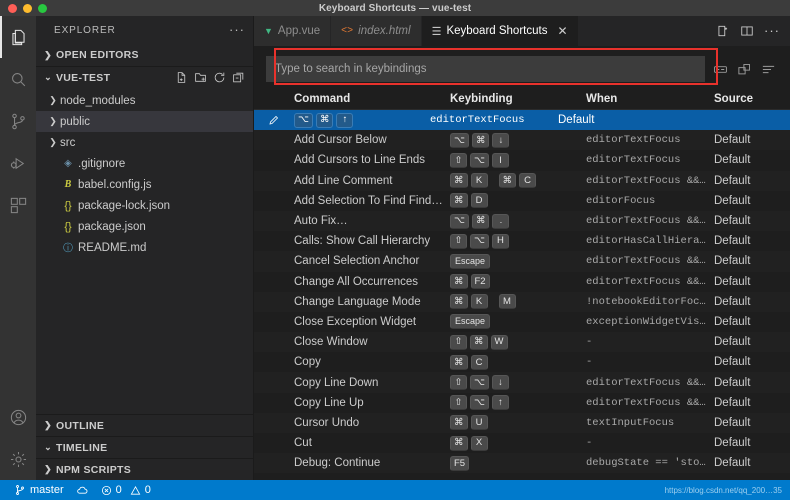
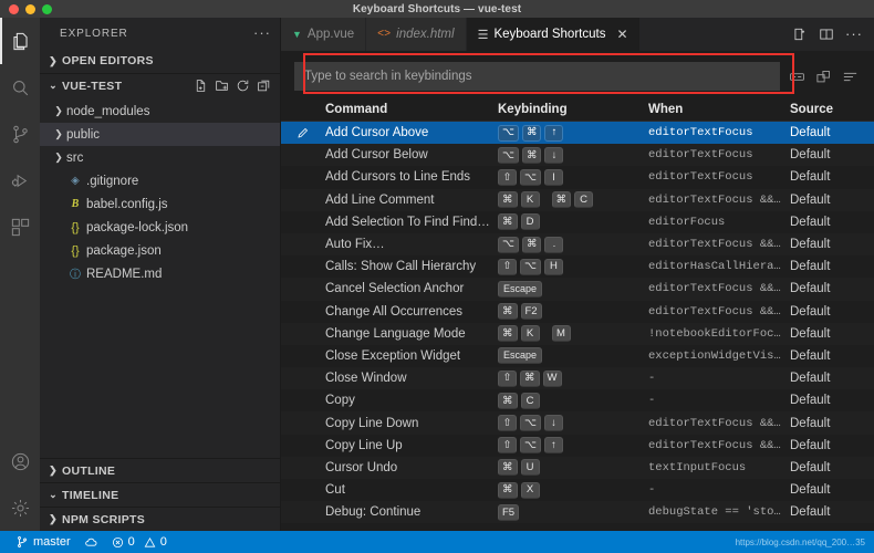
  Keyboard Shortcuts — vue-test
  EXPLORER
  ···
  ❯
  OPEN EDITORS
  ⌄
  VUE-TEST
  ❯
  node_modules
  ❯
  public
  ❯
  src
  ◈
  .gitignore
  B
  babel.config.js
  {}
  package-lock.json
  {}
  package.json
  ⓘ
  README.md
  ❯
  OUTLINE
  ⌄
  TIMELINE
  ❯
  NPM SCRIPTS
  ▼
  App.vue
  <>
  index.html
  ☰
  Keyboard Shortcuts
  ✕
  ···
  Type to search in keybindings
  Command
  Keybinding
  When
  Source
+ Add Cursor Above
  ⌥
  ⌘
  ↑
  editorTextFocus
  Default
  Add Cursor Below
  ⌥
  ⌘
  ↓
  editorTextFocus
  Default
  Add Cursors to Line Ends
  ⇧
  ⌥
  I
  editorTextFocus
  Default
  Add Line Comment
  ⌘
  K
  ⌘
  C
  editorTextFocus &&…
  Default
  Add Selection To Find Find…
  ⌘
  D
  editorFocus
  Default
  Auto Fix…
  ⌥
  ⌘
  .
  editorTextFocus &&…
  Default
  Calls: Show Call Hierarchy
  ⇧
  ⌥
  H
  editorHasCallHiera…
  Default
  Cancel Selection Anchor
  Escape
  editorTextFocus &&…
  Default
  Change All Occurrences
  ⌘
  F2
  editorTextFocus &&…
  Default
  Change Language Mode
  ⌘
  K
  M
  !notebookEditorFoc…
  Default
  Close Exception Widget
  Escape
  exceptionWidgetVis…
  Default
  Close Window
  ⇧
  ⌘
  W
  -
  Default
  Copy
  ⌘
  C
  -
  Default
  Copy Line Down
  ⇧
  ⌥
  ↓
  editorTextFocus &&…
  Default
  Copy Line Up
  ⇧
  ⌥
  ↑
  editorTextFocus &&…
  Default
  Cursor Undo
  ⌘
  U
  textInputFocus
  Default
  Cut
  ⌘
  X
  -
  Default
  Debug: Continue
  F5
  debugState == 'sto…
  Default
  master
  0
  0
  https://blog.csdn.net/qq_200…35
